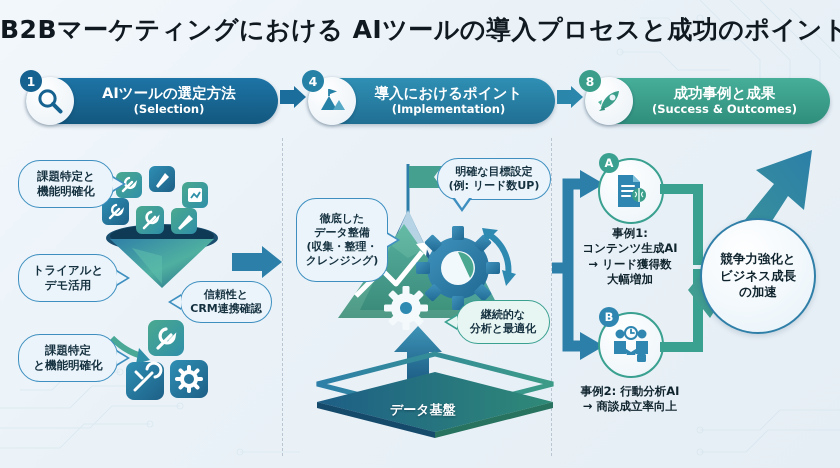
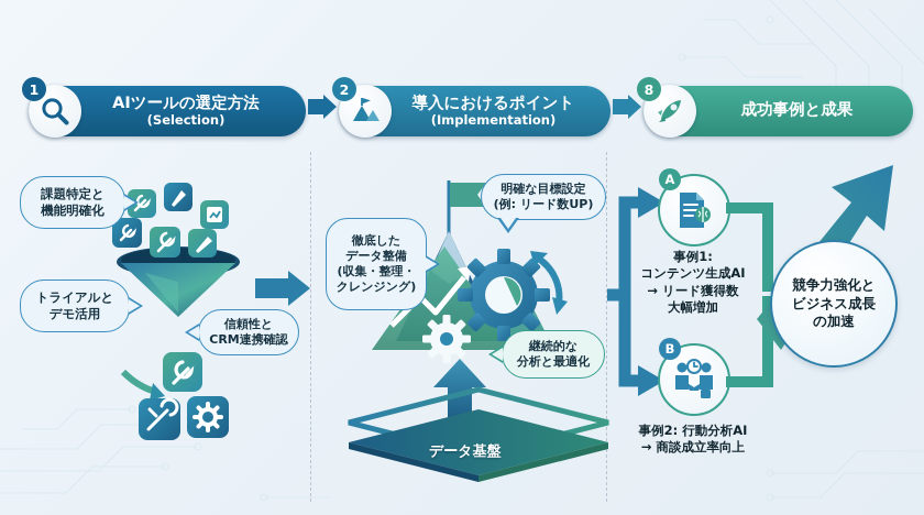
- B2Bマーケティングにおける AIツールの導入プロセスと成功のポイント
  AIツールの選定方法
  (Selection)
  1
  導入におけるポイント
  (Implementation)
- 4
+ 2
  成功事例と成果
- (Success & Outcomes)
  8
  課題特定と
  機能明確化
  トライアルと
  デモ活用
- 課題特定
- と機能明確化
  データ基盤
  徹底した
  データ整備
  (収集・整理・
  クレンジング)
  信頼性と
  CRM連携確認
  明確な目標設定
  (例: リード数UP)
  継続的な
  分析と最適化
  A
  事例1:
  コンテンツ生成AI
  → リード獲得数
  大幅増加
  B
  事例2: 行動分析AI
  → 商談成立率向上
  競争力強化と
  ビジネス成長
  の加速
